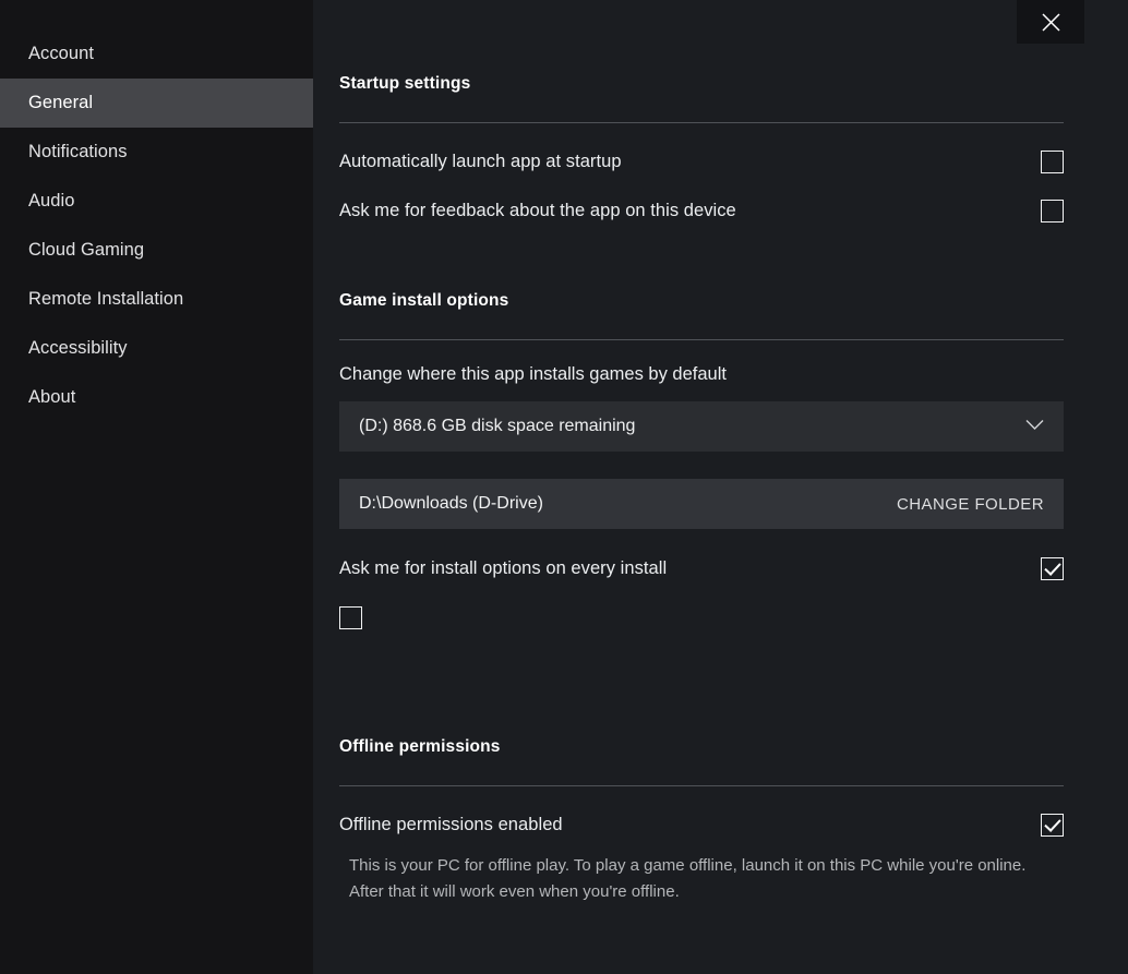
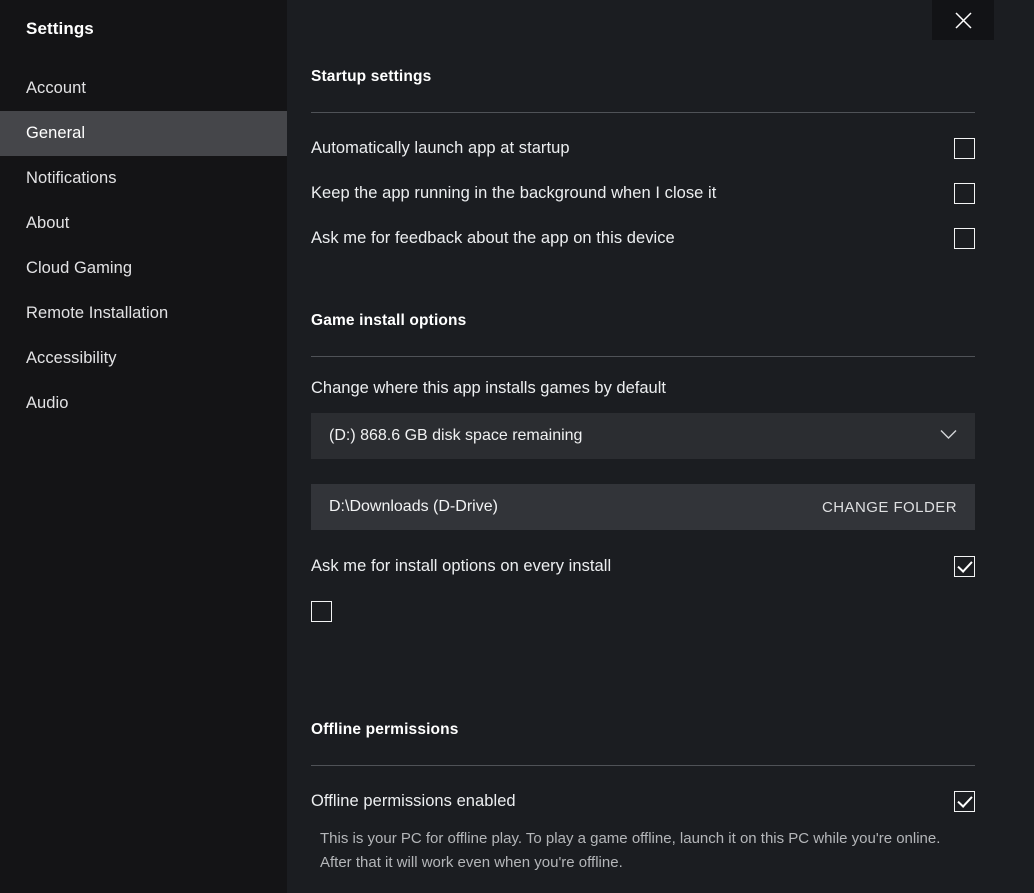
+ Settings
  Account
  General
  Notifications
- Audio
+ About
  Cloud Gaming
  Remote Installation
  Accessibility
- About
+ Audio
  Startup settings
  Automatically launch app at startup
+ Keep the app running in the background when I close it
  Ask me for feedback about the app on this device
  Game install options
  Change where this app installs games by default
  (D:) 868.6 GB disk space remaining
  D:\Downloads (D-Drive)
  CHANGE FOLDER
  Ask me for install options on every install
  Offline permissions
  Offline permissions enabled
  This is your PC for offline play. To play a game offline, launch it on this PC while you're online. After that it will work even when you're offline.
